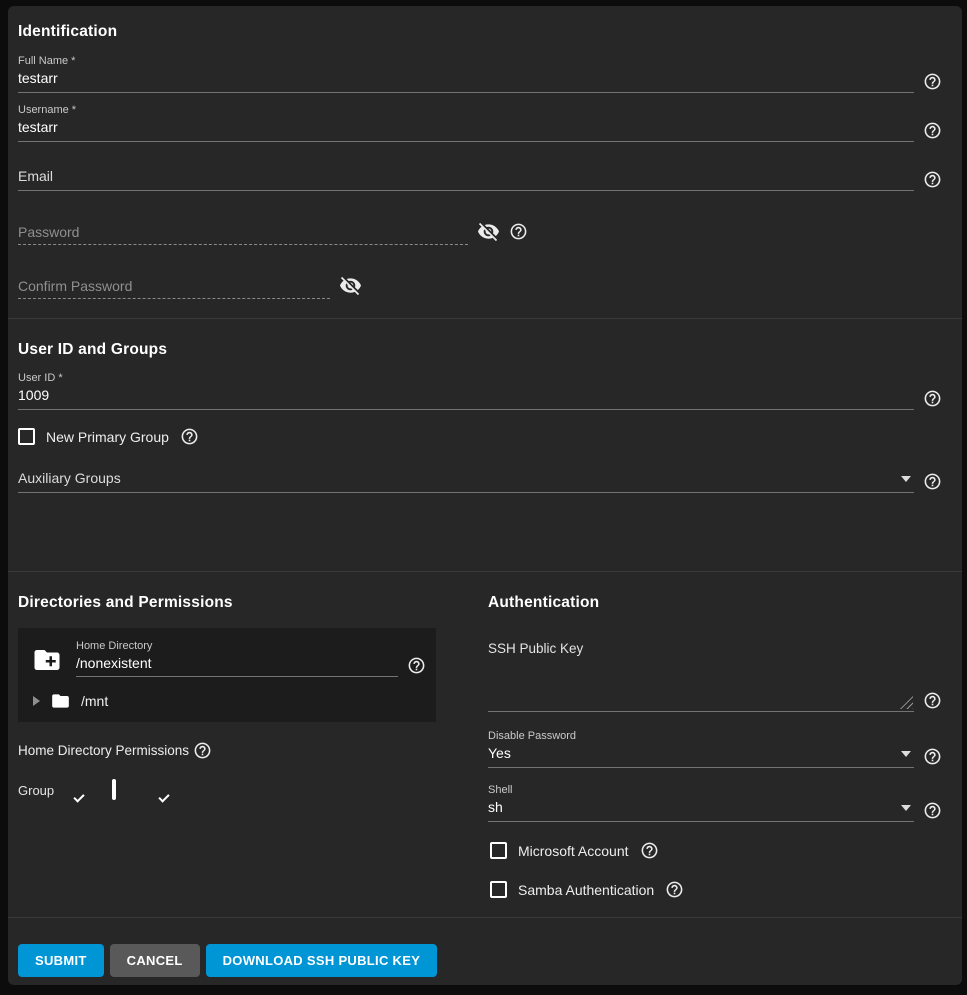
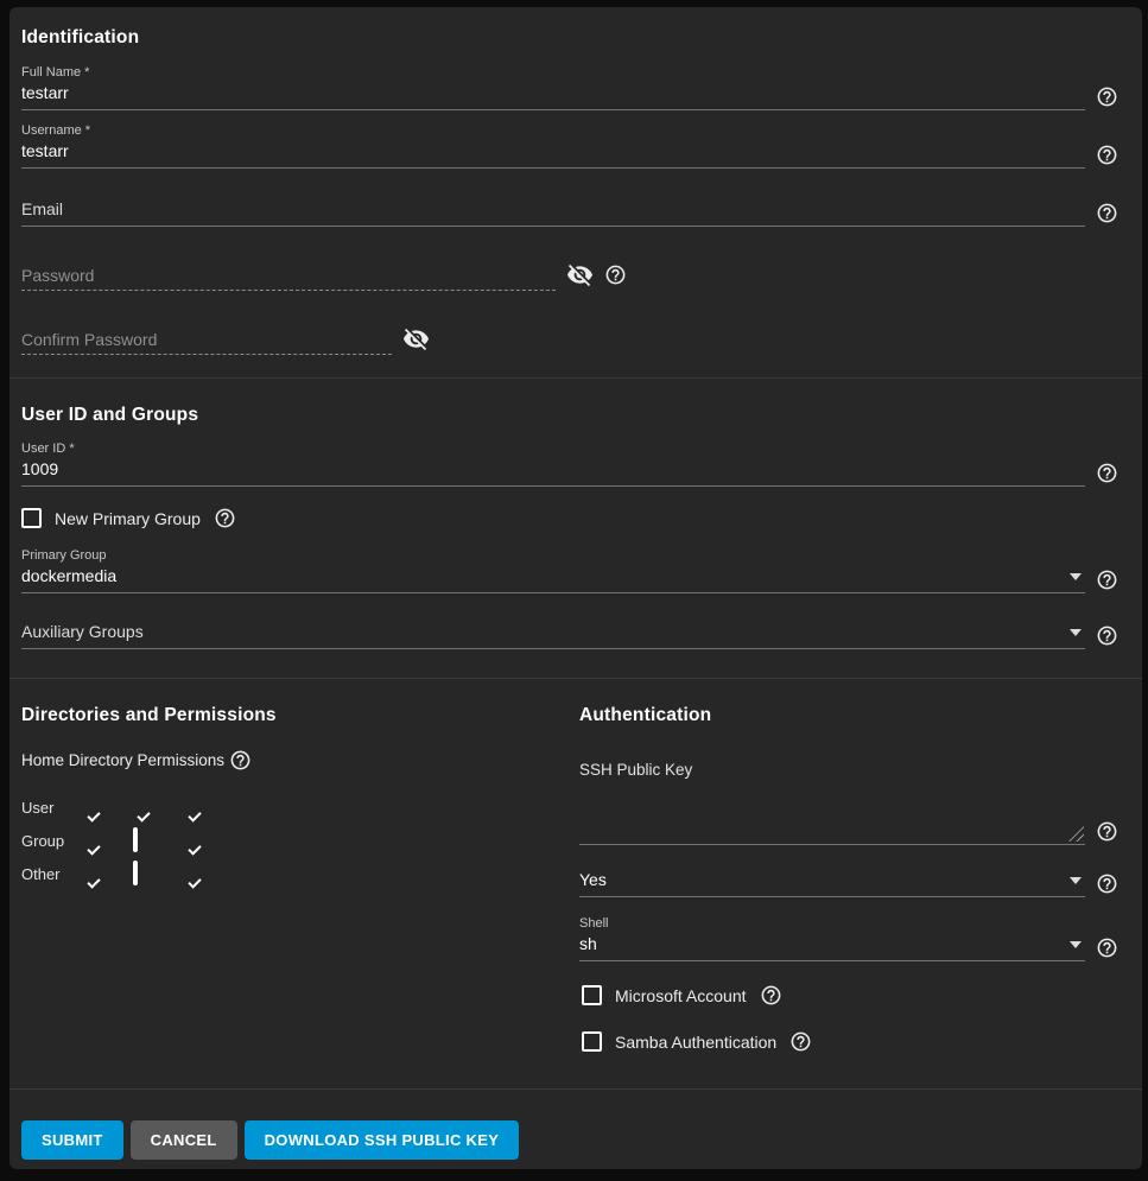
  Identification
  Full Name *
  testarr
  Username *
  testarr
  Email
  Password
  Confirm Password
  User ID and Groups
  User ID *
  1009
  New Primary Group
+ Primary Group
+ dockermedia
  Auxiliary Groups
  Directories and Permissions
- Home Directory
- /nonexistent
- /mnt
  Home Directory Permissions
+ User
  Group
+ Other
  Authentication
  SSH Public Key
- Disable Password
  Yes
  Shell
  sh
  Microsoft Account
  Samba Authentication
  SUBMIT
  CANCEL
  DOWNLOAD SSH PUBLIC KEY
